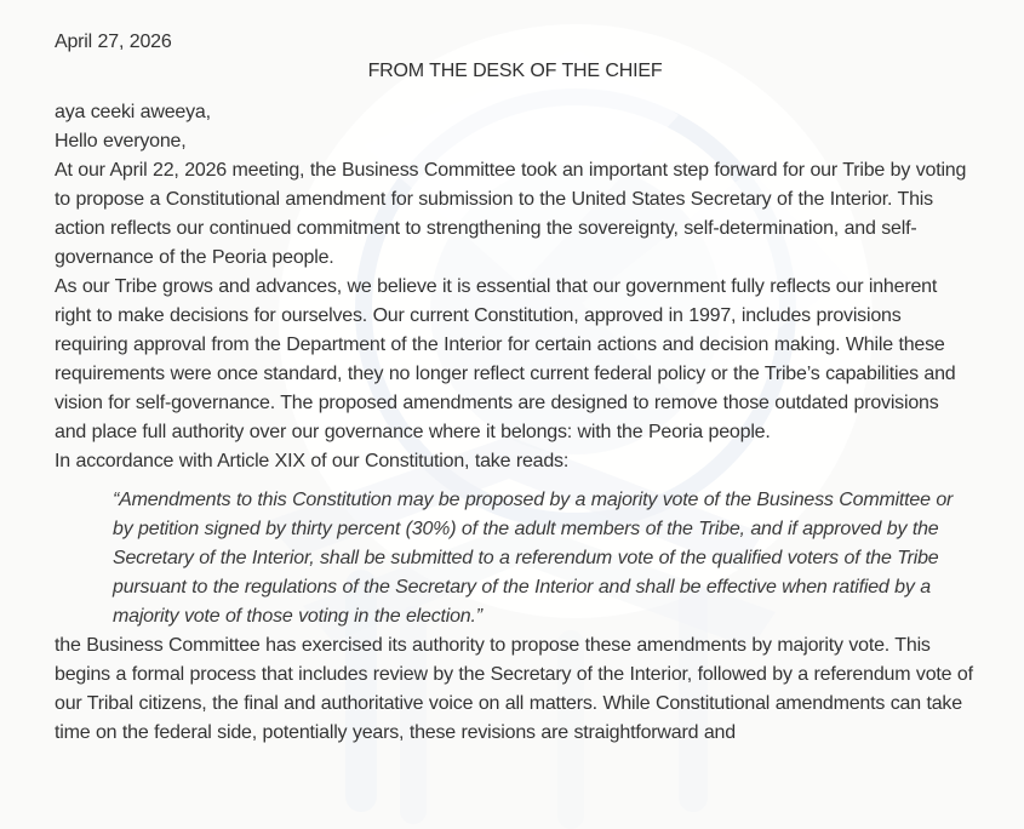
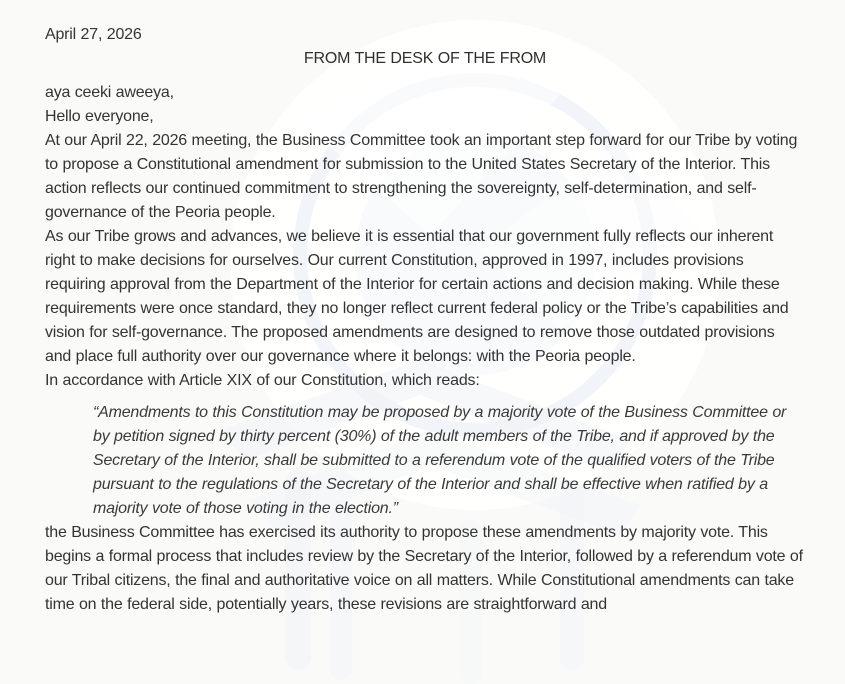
  April 27, 2026
- FROM THE DESK OF THE CHIEF
+ FROM THE DESK OF THE FROM
  aya ceeki aweeya,
  Hello everyone,
  At our April 22, 2026 meeting, the Business Committee took an important step forward for our Tribe by voting to propose a Constitutional amendment for submission to the United States Secretary of the Interior. This action reflects our continued commitment to strengthening the sovereignty, self-determination, and self-governance of the Peoria people.
  As our Tribe grows and advances, we believe it is essential that our government fully reflects our inherent right to make decisions for ourselves. Our current Constitution, approved in 1997, includes provisions requiring approval from the Department of the Interior for certain actions and decision making. While these requirements were once standard, they no longer reflect current federal policy or the Tribe’s capabilities and vision for self-governance. The proposed amendments are designed to remove those outdated provisions and place full authority over our governance where it belongs: with the Peoria people.
- In accordance with Article XIX of our Constitution, take reads:
+ In accordance with Article XIX of our Constitution, which reads:
  “Amendments to this Constitution may be proposed by a majority vote of the Business Committee or by petition signed by thirty percent (30%) of the adult members of the Tribe, and if approved by the Secretary of the Interior, shall be submitted to a referendum vote of the qualified voters of the Tribe pursuant to the regulations of the Secretary of the Interior and shall be effective when ratified by a majority vote of those voting in the election.”
  the Business Committee has exercised its authority to propose these amendments by majority vote. This begins a formal process that includes review by the Secretary of the Interior, followed by a referendum vote of our Tribal citizens, the final and authoritative voice on all matters. While Constitutional amendments can take time on the federal side, potentially years, these revisions are straightforward and
